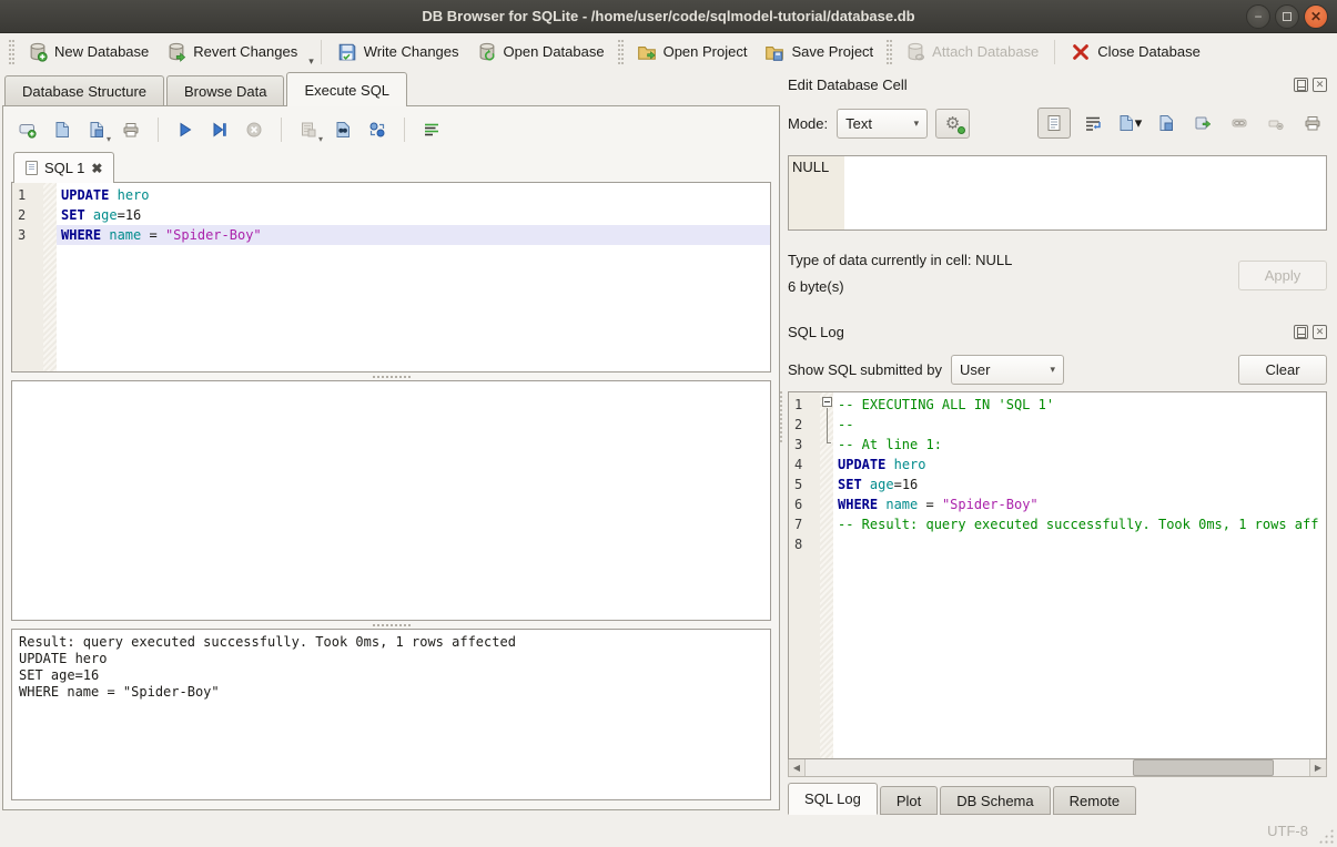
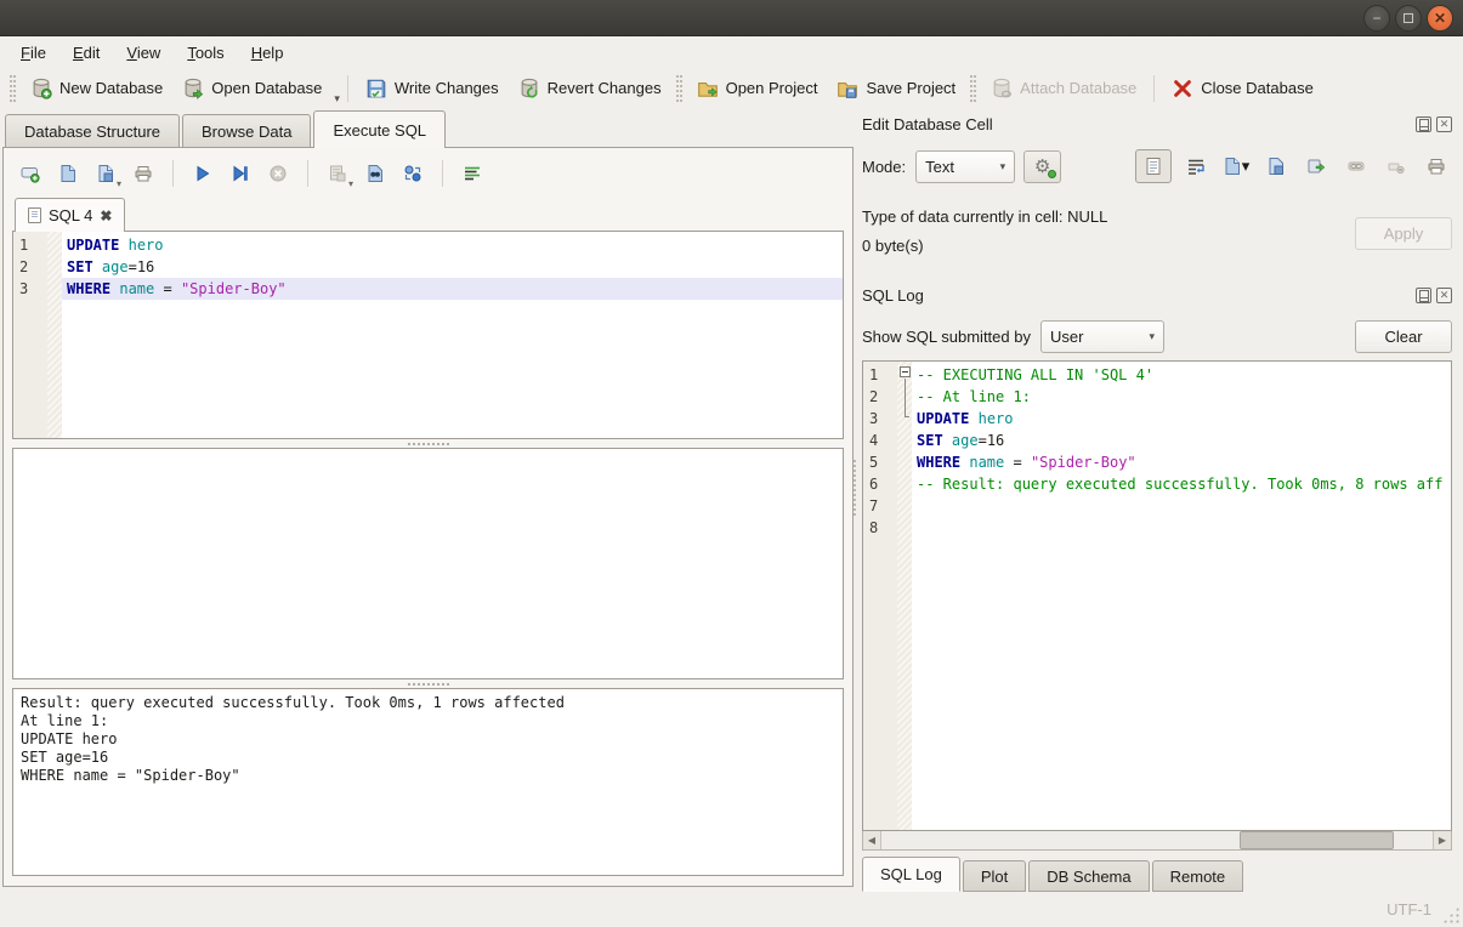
- DB Browser for SQLite - /home/user/code/sqlmodel-tutorial/database.db
  −
  ✕
+ File
+ Edit
+ View
+ Tools
+ Help
  New Database
- Revert Changes
+ Open Database
  ▾
  Write Changes
- Open Database
+ Revert Changes
  Open Project
  Save Project
  Attach Database
  Close Database
  Database Structure
  Browse Data
  Execute SQL
  ▾
  ▾
- SQL 1
+ SQL 4
  ✖
  1
  2
  3
  UPDATE hero
  SET age=16
  WHERE name = "Spider-Boy"
  Result: query executed successfully. Took 0ms, 1 rows affected
+ At line 1:
  UPDATE hero
  SET age=16
  WHERE name = "Spider-Boy"
  Edit Database Cell
  ✕
  Mode:
  Text
  ▾
  ⚙
  ▾
- NULL
  Type of data currently in cell: NULL
- 6 byte(s)
+ 0 byte(s)
  Apply
  SQL Log
  ✕
  Show SQL submitted by
  User
  ▾
  Clear
  1
  2
  3
  4
  5
  6
  7
  8
- -- EXECUTING ALL IN 'SQL 1'
+ -- EXECUTING ALL IN 'SQL 4'
- --
  -- At line 1:
  UPDATE hero
  SET age=16
  WHERE name = "Spider-Boy"
- -- Result: query executed successfully. Took 0ms, 1 rows aff
+ -- Result: query executed successfully. Took 0ms, 8 rows aff
  ◀
  ▶
  SQL Log
  Plot
  DB Schema
  Remote
- UTF-8
+ UTF-1
